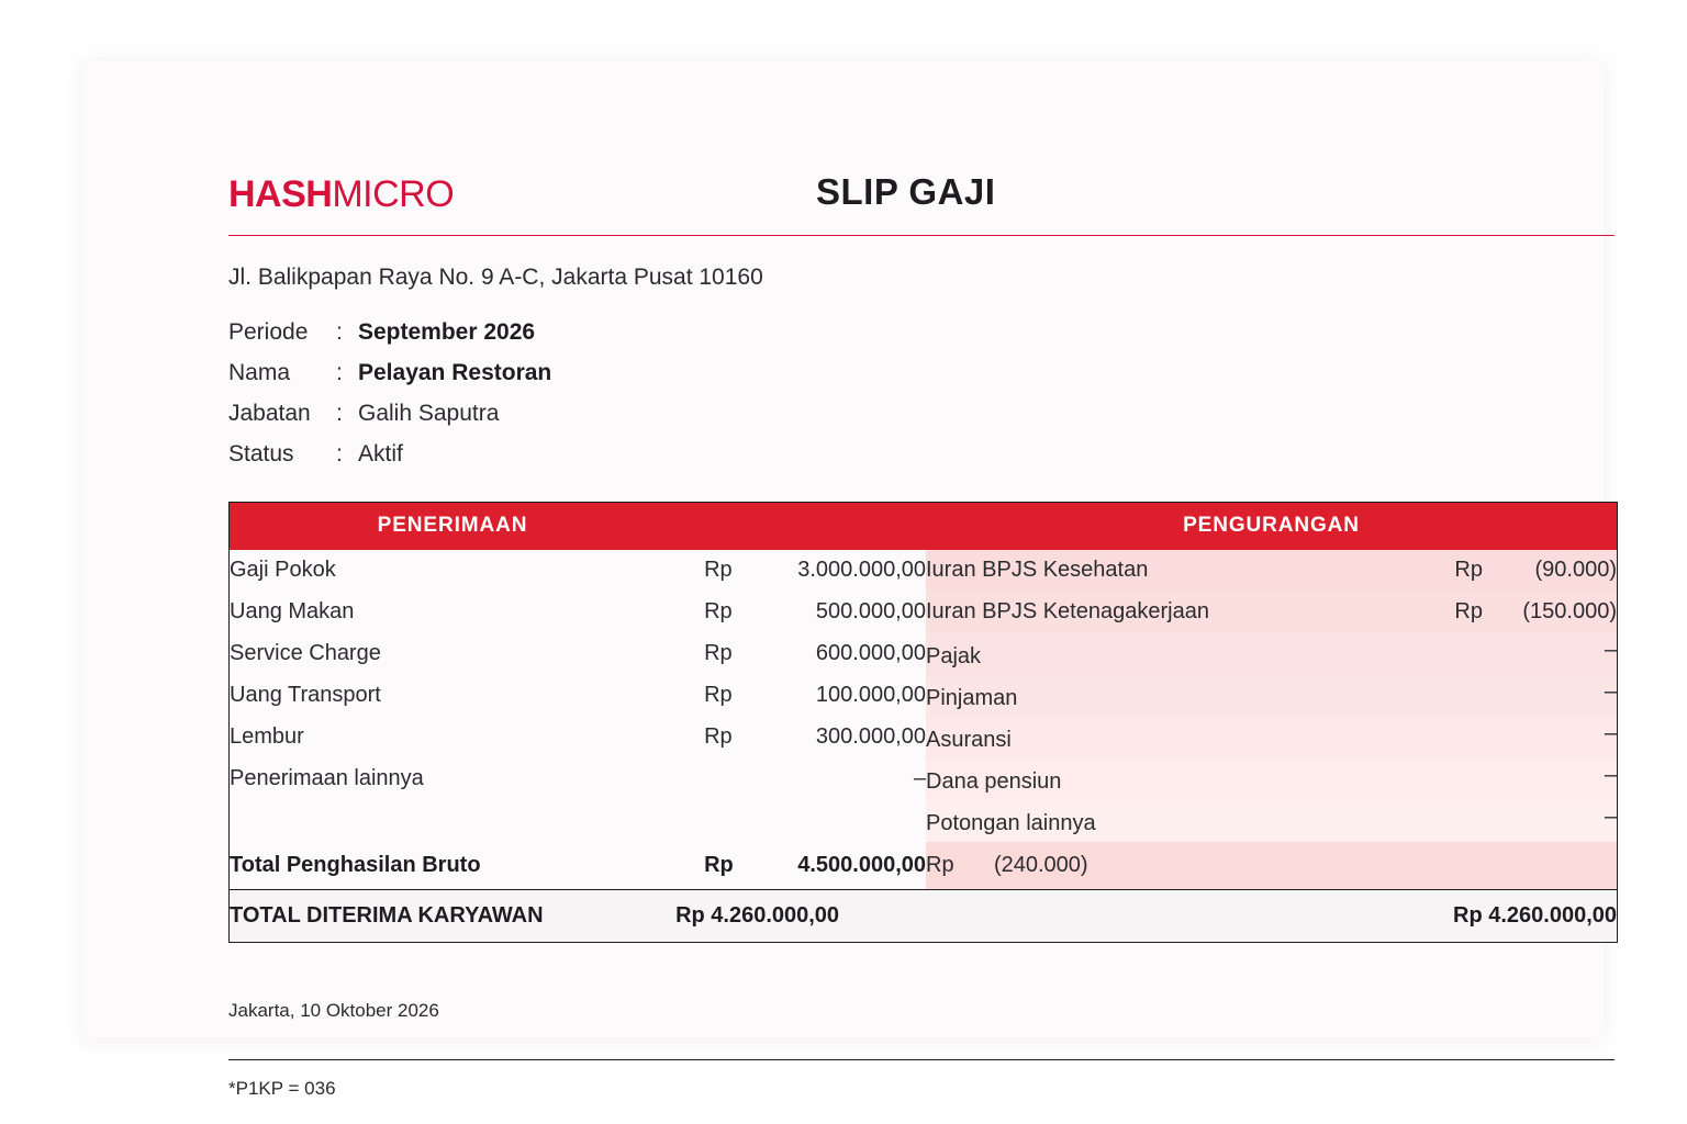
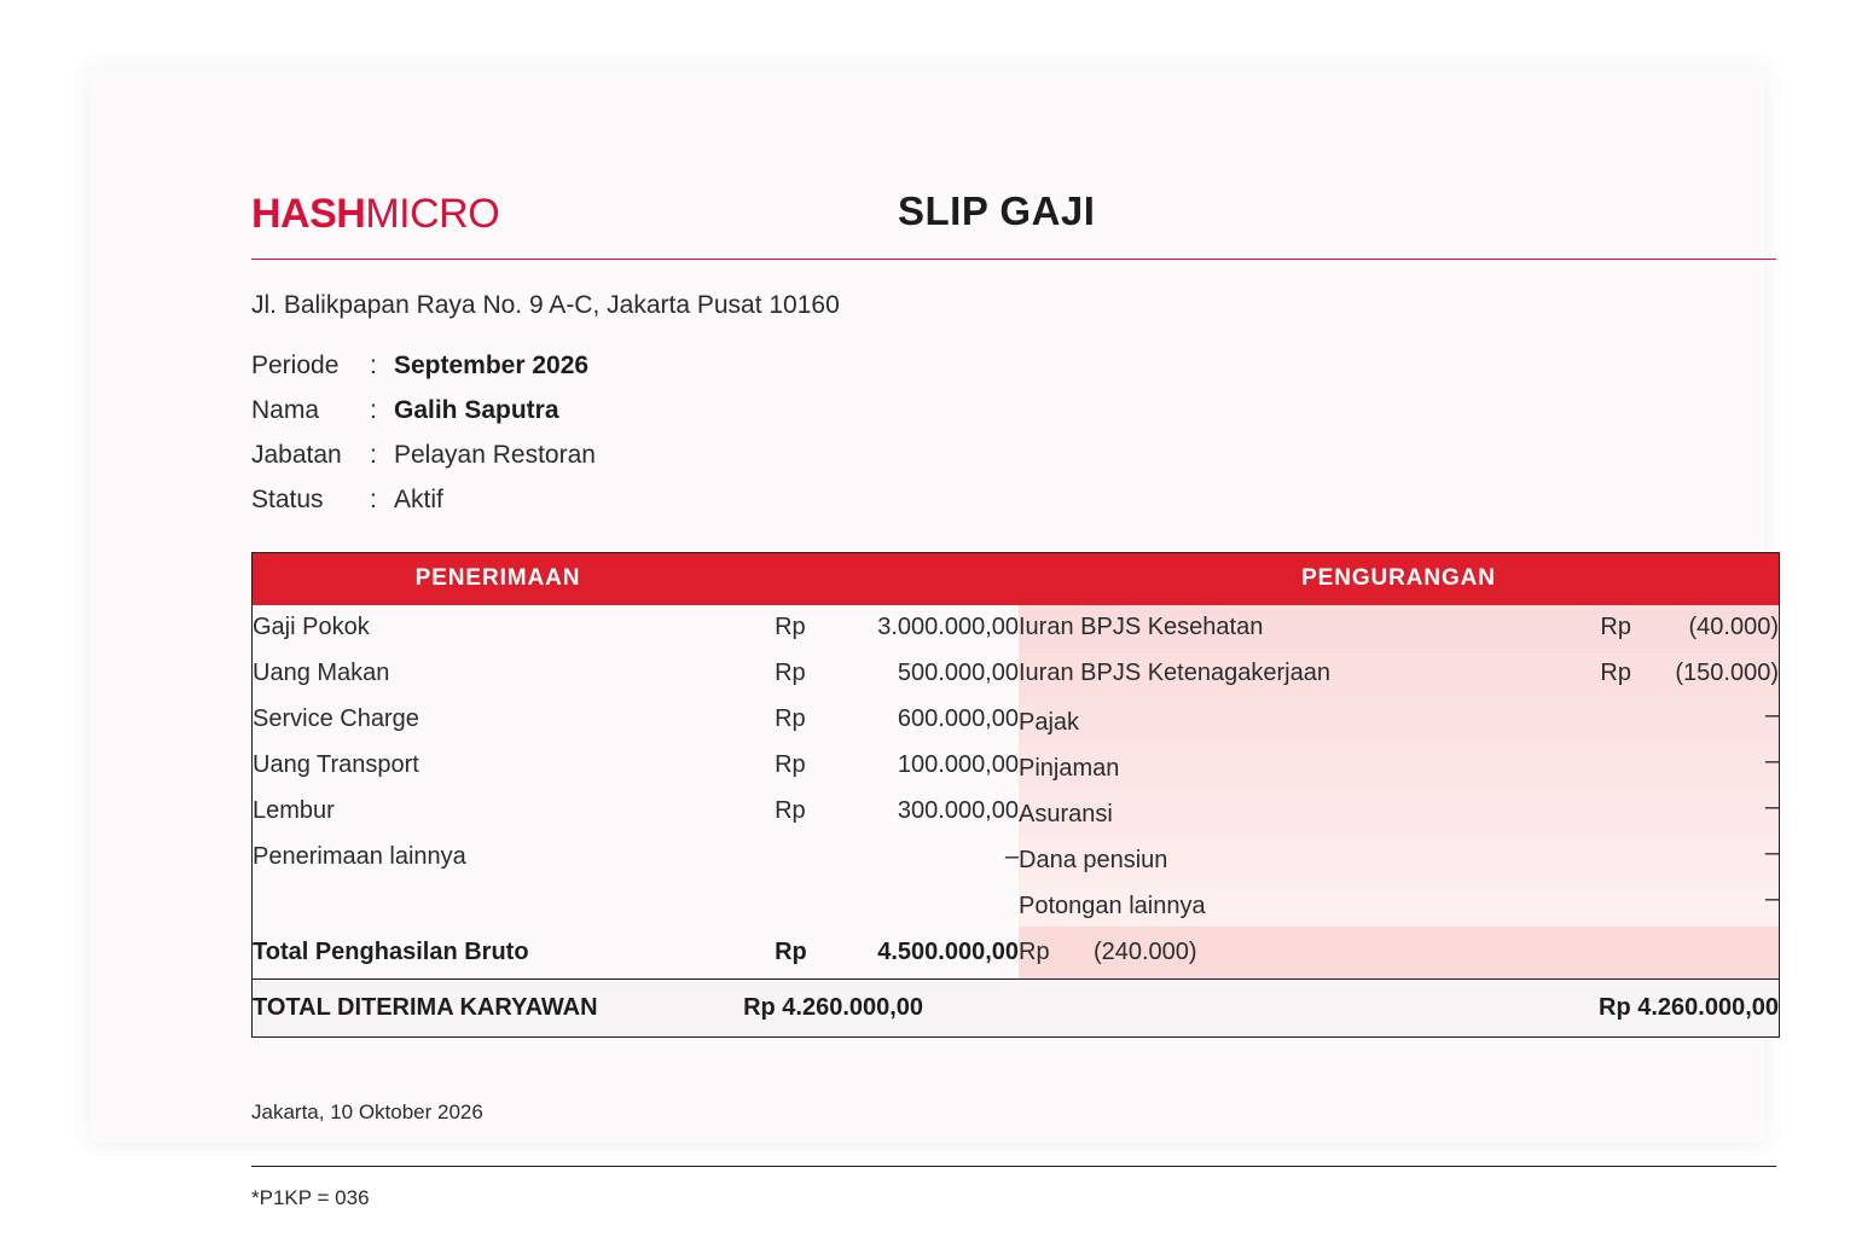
  HASHMICRO
  SLIP GAJI
  Jl. Balikpapan Raya No. 9 A-C, Jakarta Pusat 10160
  Periode
  :
  September 2026
  Nama
  :
- Pelayan Restoran
+ Galih Saputra
  Jabatan
  :
- Galih Saputra
+ Pelayan Restoran
  Status
  :
  Aktif
  PENERIMAAN		PENGURANGAN
- Gaji Pokok	Rp 3.000.000,00	Iuran BPJS Kesehatan Rp (90.000)
+ Gaji Pokok	Rp 3.000.000,00	Iuran BPJS Kesehatan Rp (40.000)
  Uang Makan	Rp 500.000,00	Iuran BPJS Ketenagakerjaan Rp (150.000)
  Service Charge	Rp 600.000,00	Pajak –
  Uang Transport	Rp 100.000,00	Pinjaman –
  Lembur	Rp 300.000,00	Asuransi –
  Penerimaan lainnya	–	Dana pensiun –
  		Potongan lainnya –
  Total Penghasilan Bruto	Rp 4.500.000,00	Rp (240.000)
  TOTAL DITERIMA KARYAWAN	Rp 4.260.000,00	Rp 4.260.000,00
  Jakarta, 10 Oktober 2026
  *P1KP = 036
